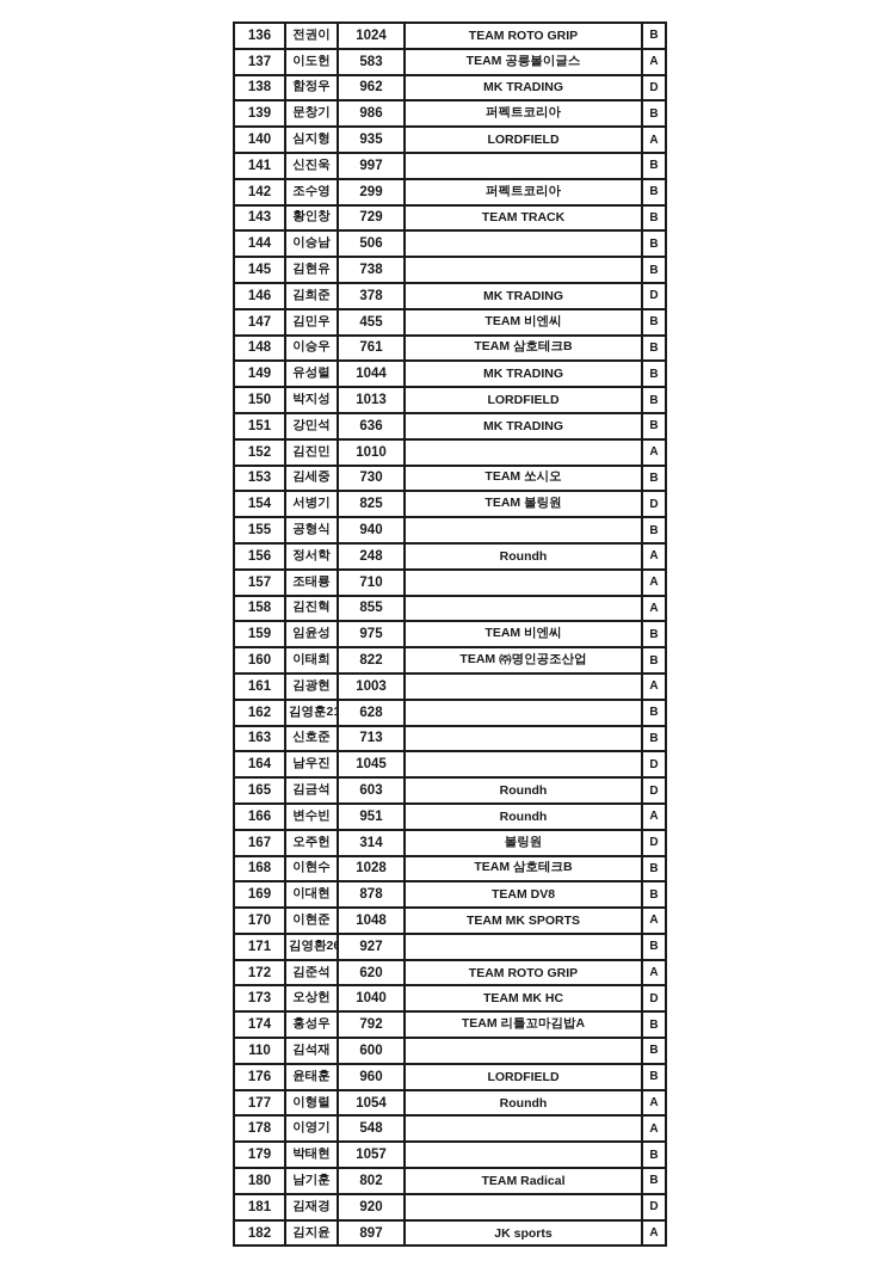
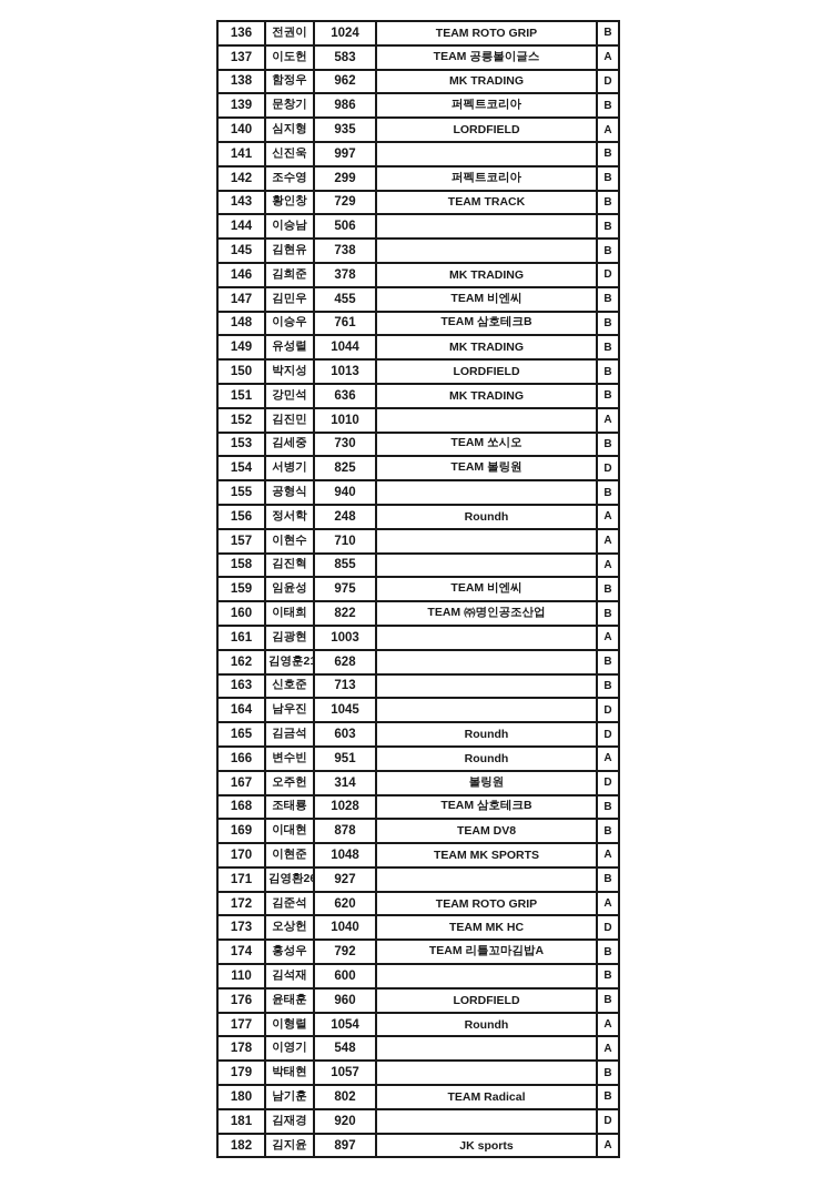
  136	전권이	1024	TEAM ROTO GRIP	B
  137	이도헌	583	TEAM 공릉볼이글스	A
  138	함정우	962	MK TRADING	D
  139	문창기	986	퍼펙트코리아	B
  140	심지형	935	LORDFIELD	A
  141	신진욱	997		B
  142	조수영	299	퍼펙트코리아	B
  143	황인창	729	TEAM TRACK	B
  144	이승남	506		B
  145	김현유	738		B
  146	김희준	378	MK TRADING	D
  147	김민우	455	TEAM 비엔씨	B
  148	이승우	761	TEAM 삼호테크B	B
  149	유성렬	1044	MK TRADING	B
  150	박지성	1013	LORDFIELD	B
  151	강민석	636	MK TRADING	B
  152	김진민	1010		A
  153	김세중	730	TEAM 쏘시오	B
  154	서병기	825	TEAM 볼링원	D
  155	공형식	940		B
  156	정서학	248	Roundh	A
- 157	조태룡	710		A
+ 157	이현수	710		A
  158	김진혁	855		A
  159	임윤성	975	TEAM 비엔씨	B
  160	이태희	822	TEAM ㈜명인공조산업	B
  161	김광현	1003		A
  162	김영훈21	628		B
  163	신호준	713		B
  164	남우진	1045		D
  165	김금석	603	Roundh	D
  166	변수빈	951	Roundh	A
  167	오주헌	314	볼링원	D
- 168	이현수	1028	TEAM 삼호테크B	B
+ 168	조태룡	1028	TEAM 삼호테크B	B
  169	이대현	878	TEAM DV8	B
  170	이현준	1048	TEAM MK SPORTS	A
  171	김영환26	927		B
  172	김준석	620	TEAM ROTO GRIP	A
  173	오상헌	1040	TEAM MK HC	D
  174	홍성우	792	TEAM 리틀꼬마김밥A	B
  110	김석재	600		B
  176	윤태훈	960	LORDFIELD	B
  177	이형렬	1054	Roundh	A
  178	이영기	548		A
  179	박태현	1057		B
  180	남기훈	802	TEAM Radical	B
  181	김재경	920		D
  182	김지윤	897	JK sports	A
